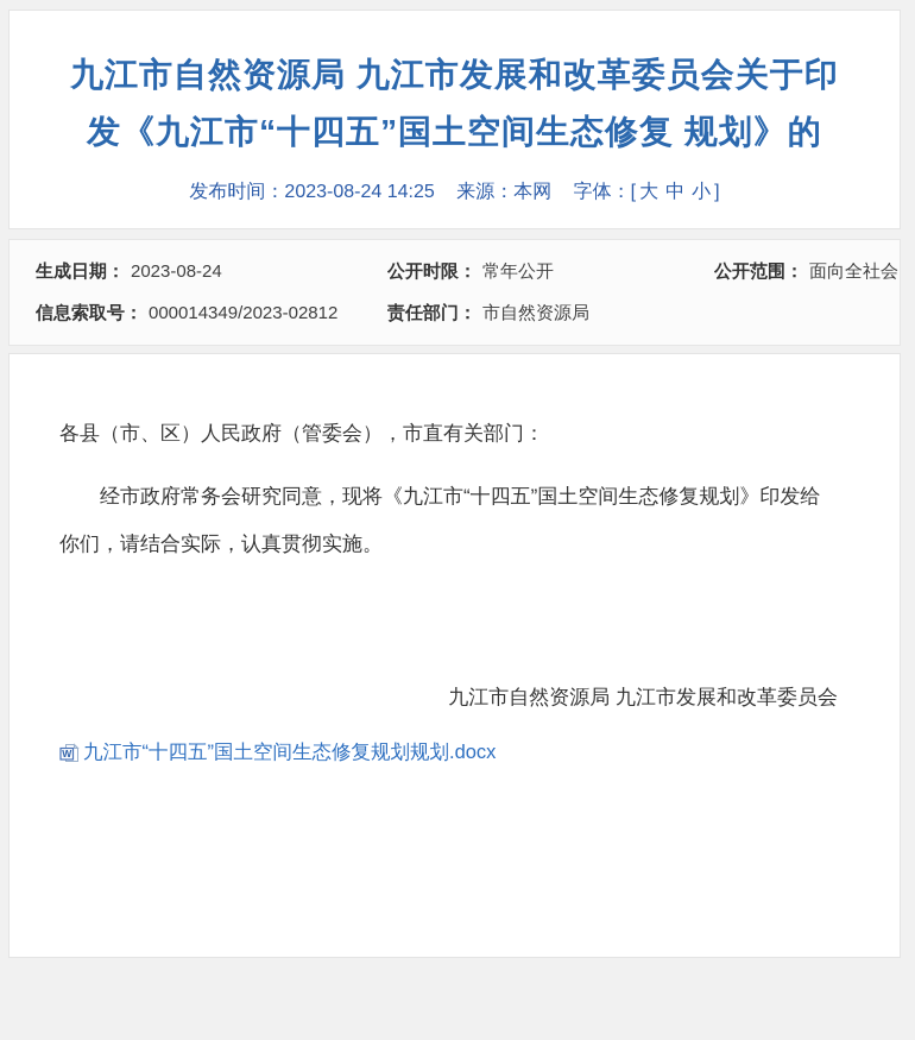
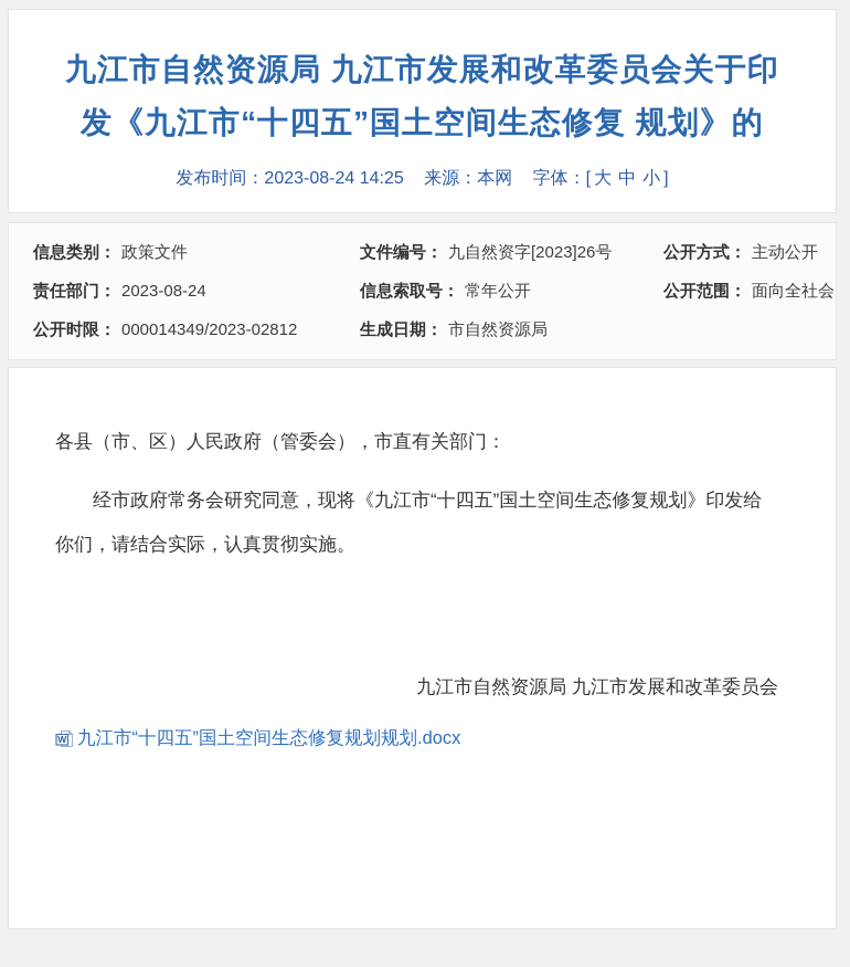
  九江市自然资源局 九江市发展和改革委员会关于印
  发《九江市“十四五”国土空间生态修复 规划》的
  发布时间：2023-08-24 14:25 来源：本网 字体：[ 大 中 小 ]
+ 信息类别： 政策文件
+ 文件编号： 九自然资字[2023]26号
+ 公开方式： 主动公开
- 生成日期： 2023-08-24
+ 责任部门： 2023-08-24
- 公开时限： 常年公开
+ 信息索取号： 常年公开
  公开范围： 面向全社会
- 信息索取号： 000014349/2023-02812
+ 公开时限： 000014349/2023-02812
- 责任部门： 市自然资源局
+ 生成日期： 市自然资源局
  各县（市、区）人民政府（管委会），市直有关部门：
  经市政府常务会研究同意，现将《九江市“十四五”国土空间生态修复规划》印发给你们，请结合实际，认真贯彻实施。
  九江市自然资源局 九江市发展和改革委员会
  W
  九江市“十四五”国土空间生态修复规划规划.docx
